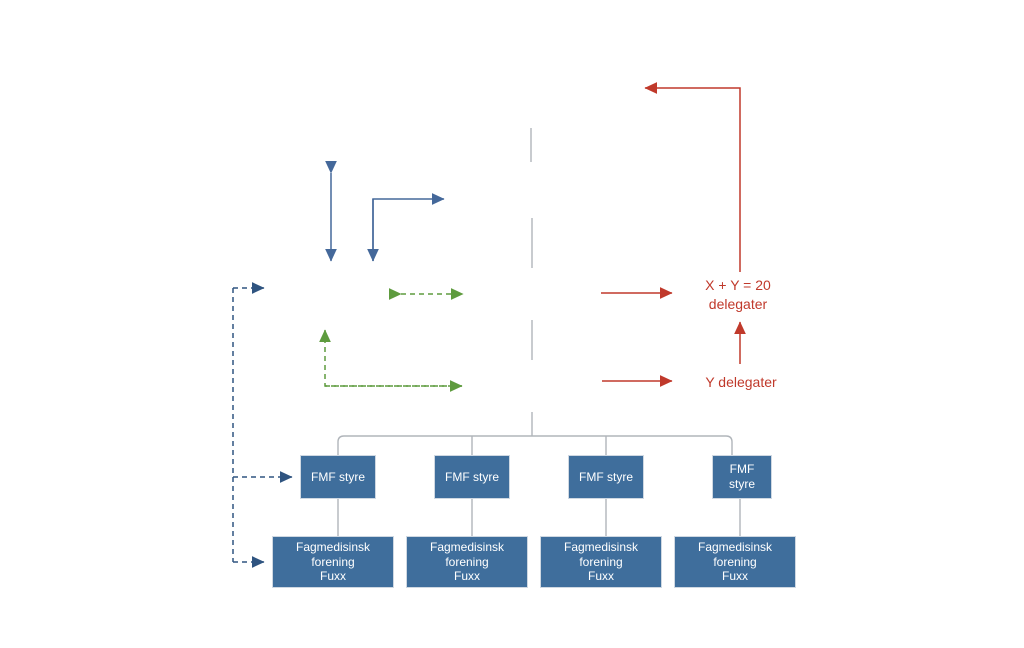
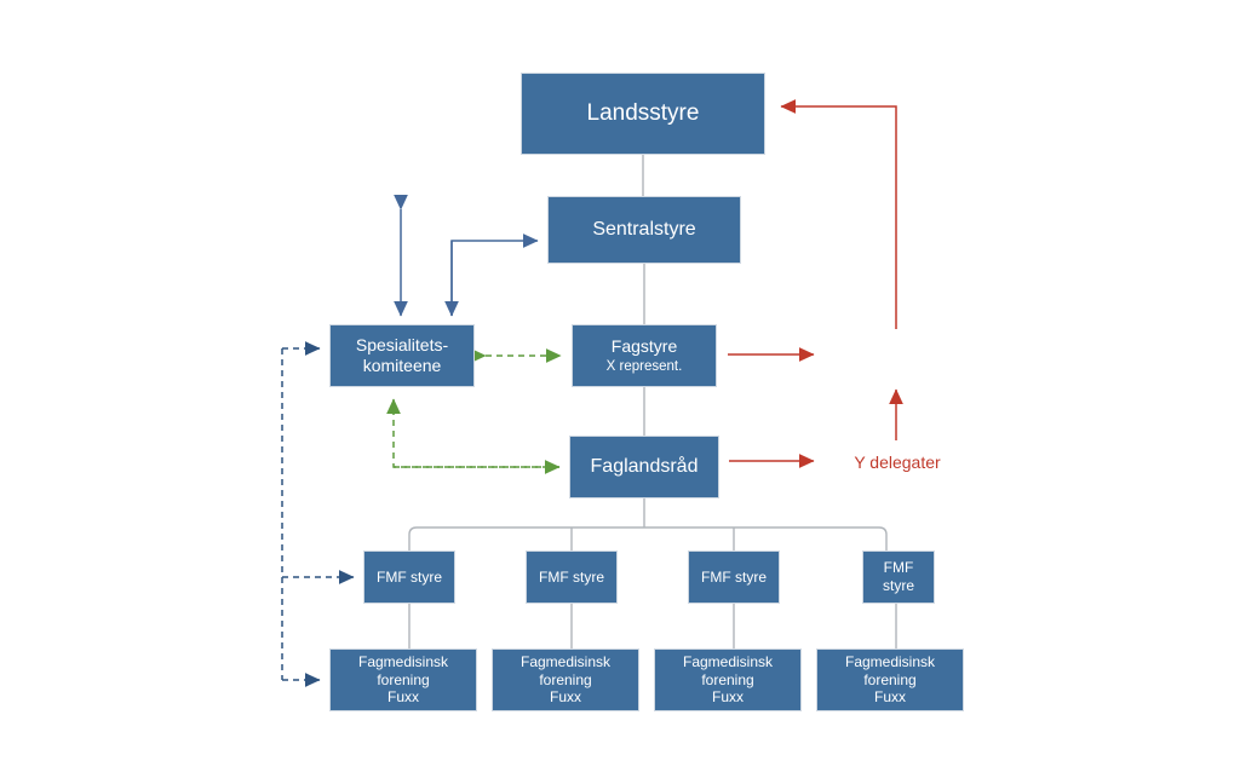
+ Landsstyre
+ Sentralstyre
+ Spesialitets-
+ komiteene
+ Fagstyre
+ X represent.
+ Faglandsråd
  FMF styre
  FMF styre
  FMF styre
  FMF
  styre
  Fagmedisinsk
  forening
  Fuxx
  Fagmedisinsk
  forening
  Fuxx
  Fagmedisinsk
  forening
  Fuxx
  Fagmedisinsk
  forening
  Fuxx
- X + Y = 20
- delegater
  Y delegater
